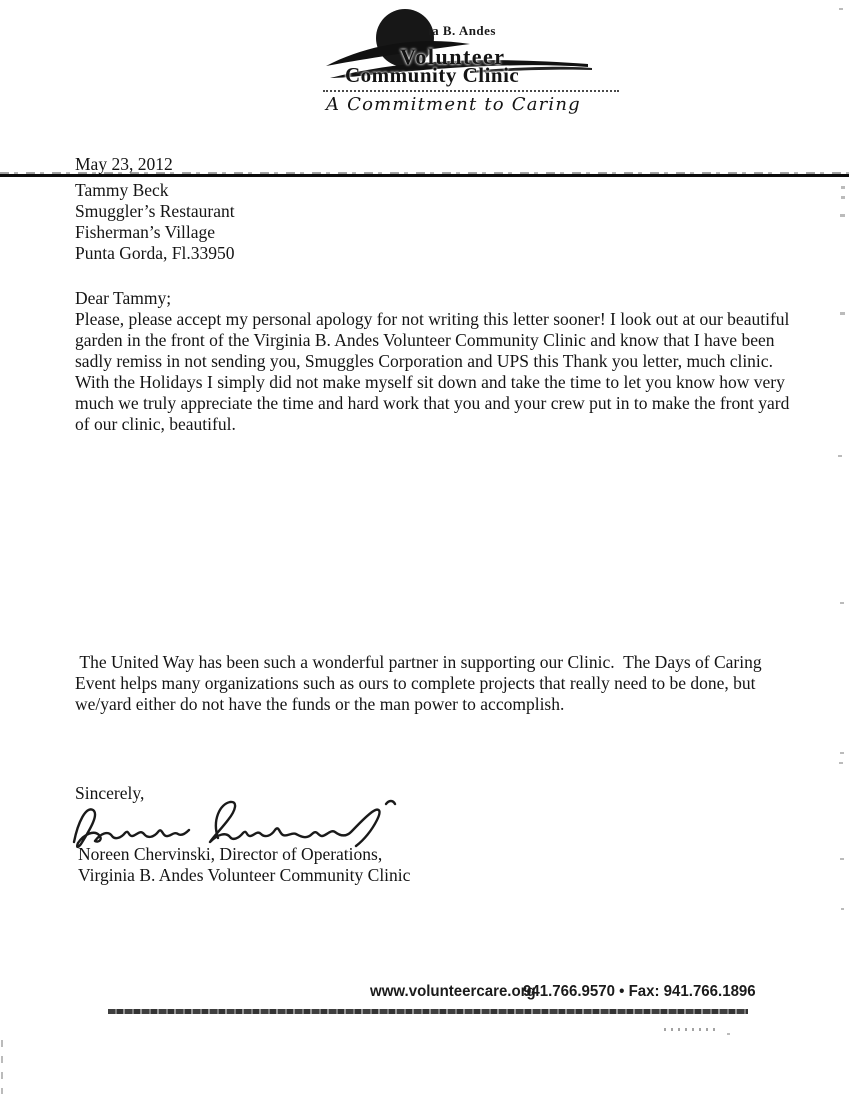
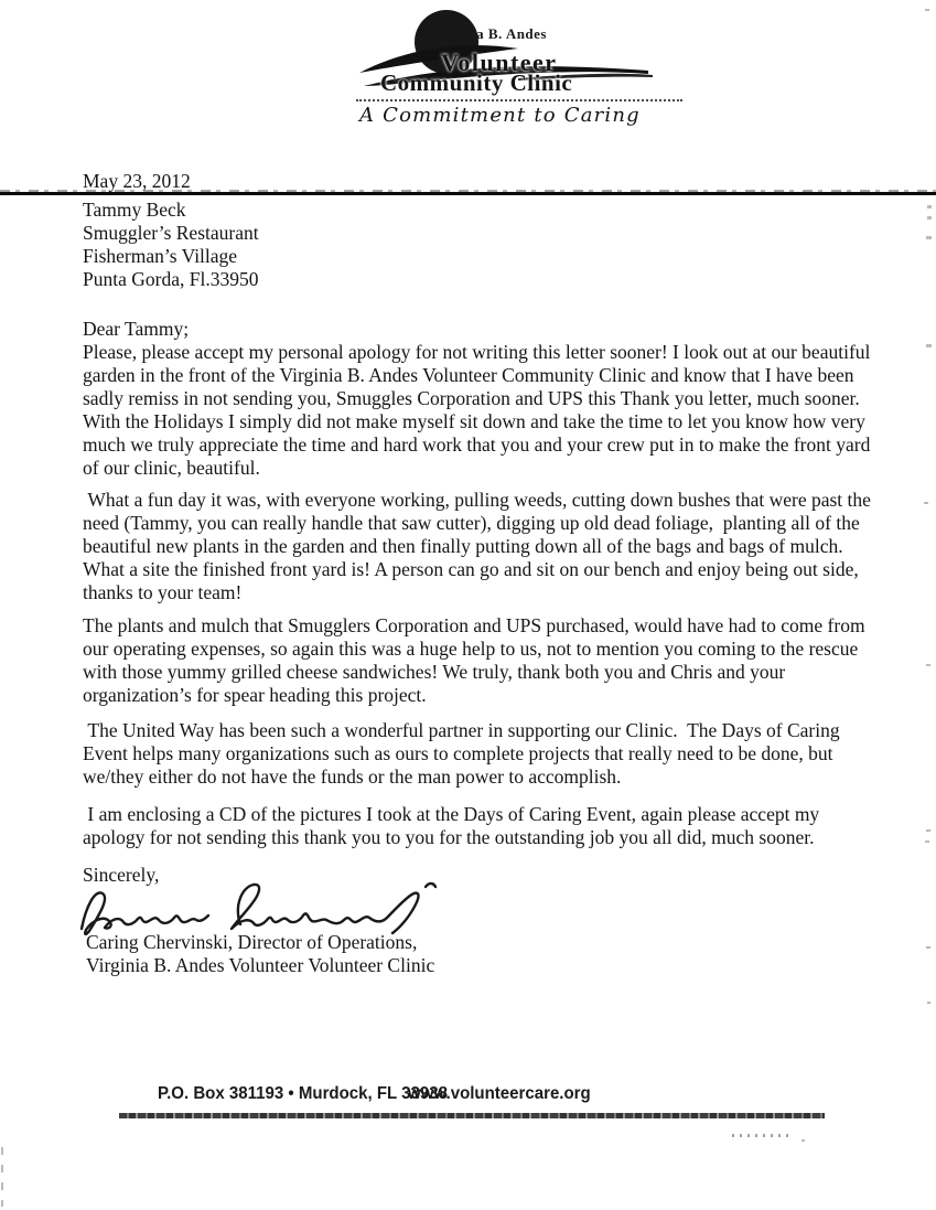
  ia B. Andes
  Volunteer
  Community Clinic
  A Commitment to Caring
  May 23, 2012
  Tammy Beck
  Smuggler’s Restaurant
  Fisherman’s Village
  Punta Gorda, Fl.33950
  Dear Tammy;
- Please, please accept my personal apology for not writing this letter sooner! I look out at our beautiful garden in the front of the Virginia B. Andes Volunteer Community Clinic and know that I have been sadly remiss in not sending you, Smuggles Corporation and UPS this Thank you letter, much clinic. With the Holidays I simply did not make myself sit down and take the time to let you know how very much we truly appreciate the time and hard work that you and your crew put in to make the front yard of our clinic, beautiful.
+ Please, please accept my personal apology for not writing this letter sooner! I look out at our beautiful garden in the front of the Virginia B. Andes Volunteer Community Clinic and know that I have been sadly remiss in not sending you, Smuggles Corporation and UPS this Thank you letter, much sooner. With the Holidays I simply did not make myself sit down and take the time to let you know how very much we truly appreciate the time and hard work that you and your crew put in to make the front yard of our clinic, beautiful.
+ What a fun day it was, with everyone working, pulling weeds, cutting down bushes that were past the need (Tammy, you can really handle that saw cutter), digging up old dead foliage, planting all of the beautiful new plants in the garden and then finally putting down all of the bags and bags of mulch. What a site the finished front yard is! A person can go and sit on our bench and enjoy being out side, thanks to your team!
+ The plants and mulch that Smugglers Corporation and UPS purchased, would have had to come from our operating expenses, so again this was a huge help to us, not to mention you coming to the rescue with those yummy grilled cheese sandwiches! We truly, thank both you and Chris and your organization’s for spear heading this project.
- The United Way has been such a wonderful partner in supporting our Clinic. The Days of Caring Event helps many organizations such as ours to complete projects that really need to be done, but we/yard either do not have the funds or the man power to accomplish.
+ The United Way has been such a wonderful partner in supporting our Clinic. The Days of Caring Event helps many organizations such as ours to complete projects that really need to be done, but we/they either do not have the funds or the man power to accomplish.
+ I am enclosing a CD of the pictures I took at the Days of Caring Event, again please accept my apology for not sending this thank you to you for the outstanding job you all did, much sooner.
  Sincerely,
- Noreen Chervinski, Director of Operations,
+ Caring Chervinski, Director of Operations,
- Virginia B. Andes Volunteer Community Clinic
+ Virginia B. Andes Volunteer Volunteer Clinic
+ P.O. Box 381193 • Murdock, FL 33938
  www.volunteercare.org
- 941.766.9570 • Fax: 941.766.1896
